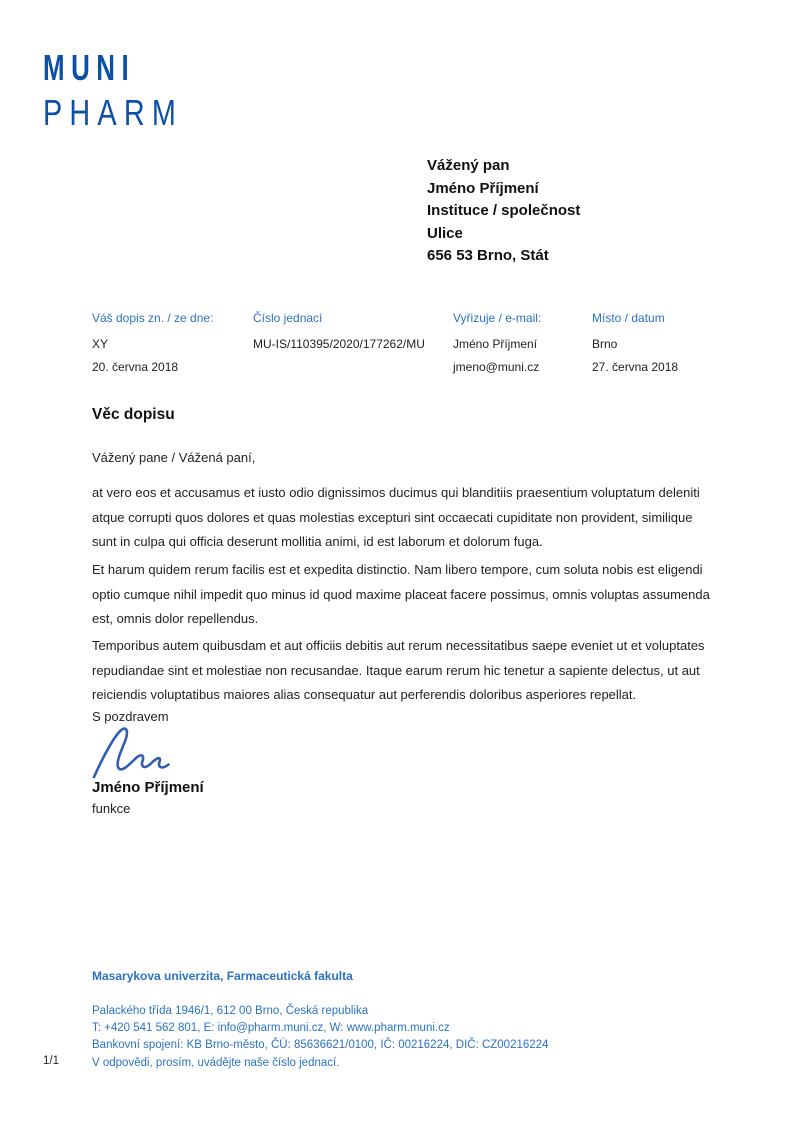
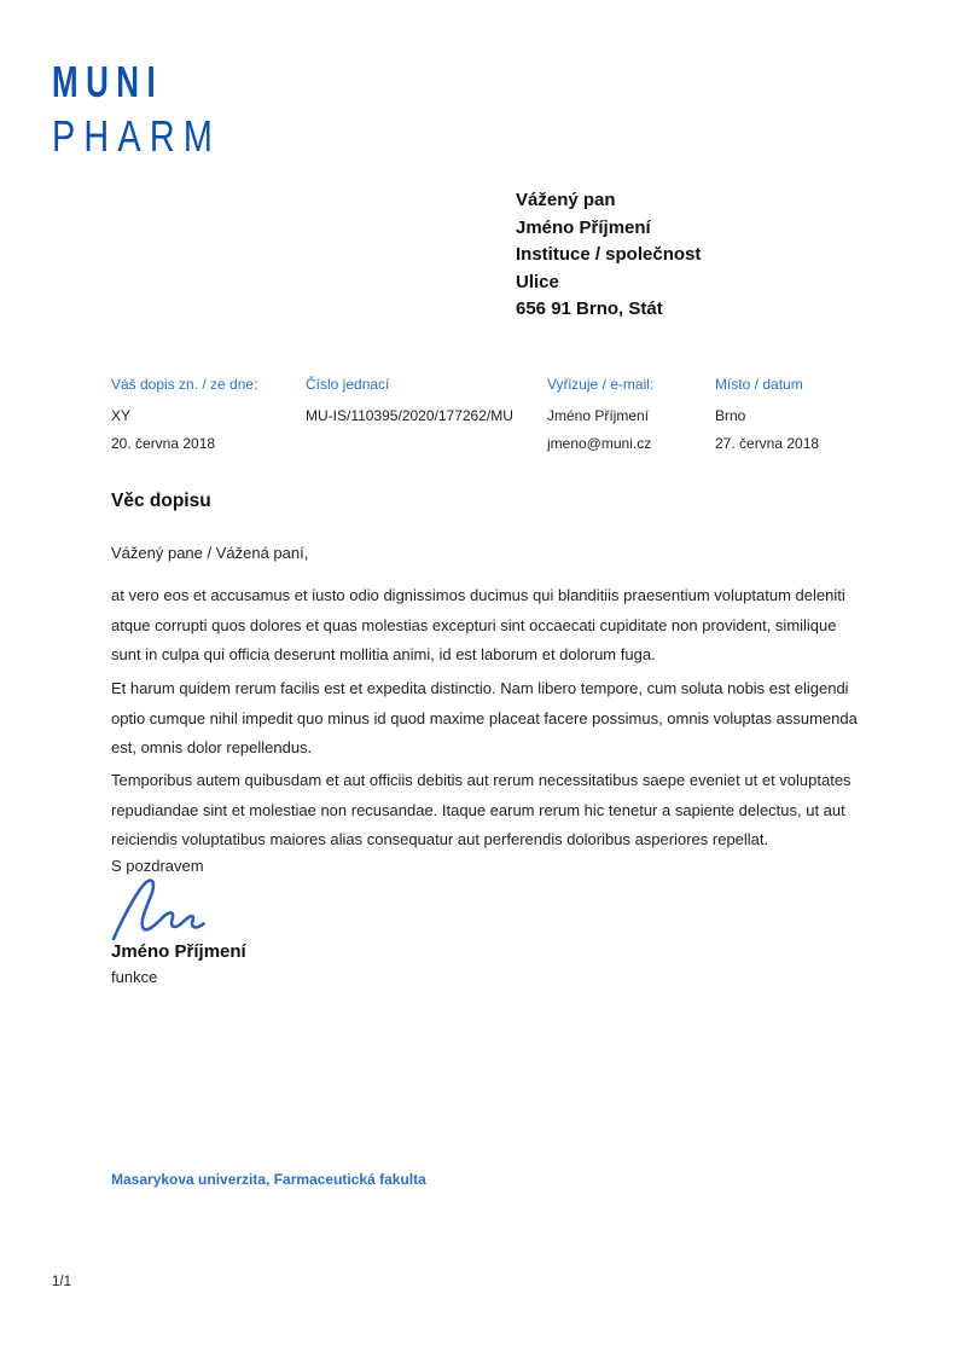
  MUNI
  PHARM
  Vážený pan
  Jméno Příjmení
  Instituce / společnost
  Ulice
- 656 53 Brno, Stát
+ 656 91 Brno, Stát
  Váš dopis zn. / ze dne:
  XY
  20. června 2018
  Číslo jednací
  MU-IS/110395/2020/177262/MU
  Vyřizuje / e-mail:
  Jméno Příjmení
  jmeno@muni.cz
  Místo / datum
  Brno
  27. června 2018
  Věc dopisu
  Vážený pane / Vážená paní,
  at vero eos et accusamus et iusto odio dignissimos ducimus qui blanditiis praesentium voluptatum deleniti atque corrupti quos dolores et quas molestias excepturi sint occaecati cupiditate non provident, similique sunt in culpa qui officia deserunt mollitia animi, id est laborum et dolorum fuga.
  Et harum quidem rerum facilis est et expedita distinctio. Nam libero tempore, cum soluta nobis est eligendi optio cumque nihil impedit quo minus id quod maxime placeat facere possimus, omnis voluptas assumenda est, omnis dolor repellendus.
  Temporibus autem quibusdam et aut officiis debitis aut rerum necessitatibus saepe eveniet ut et voluptates repudiandae sint et molestiae non recusandae. Itaque earum rerum hic tenetur a sapiente delectus, ut aut reiciendis voluptatibus maiores alias consequatur aut perferendis doloribus asperiores repellat.
  S pozdravem
  Jméno Příjmení
  funkce
  Masarykova univerzita, Farmaceutická fakulta
- Palackého třída 1946/1, 612 00 Brno, Česká republika
- T: +420 541 562 801, E: info@pharm.muni.cz, W: www.pharm.muni.cz
- Bankovní spojení: KB Brno-město, ČÚ: 85636621/0100, IČ: 00216224, DIČ: CZ00216224
- V odpovědi, prosím, uvádějte naše číslo jednací.
  1/1
